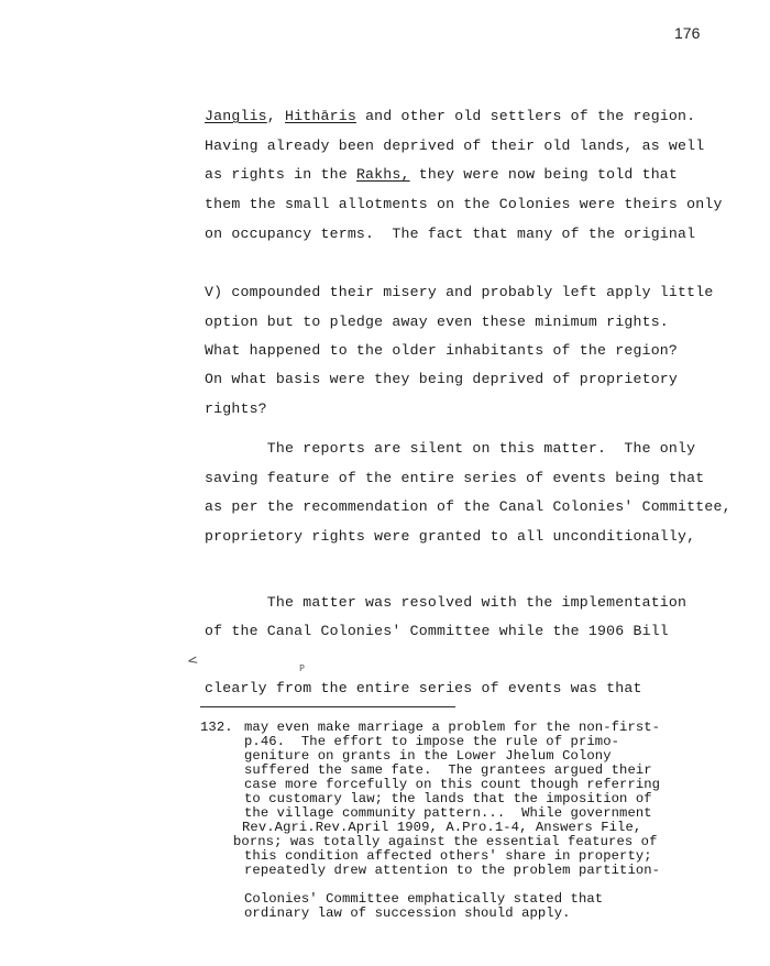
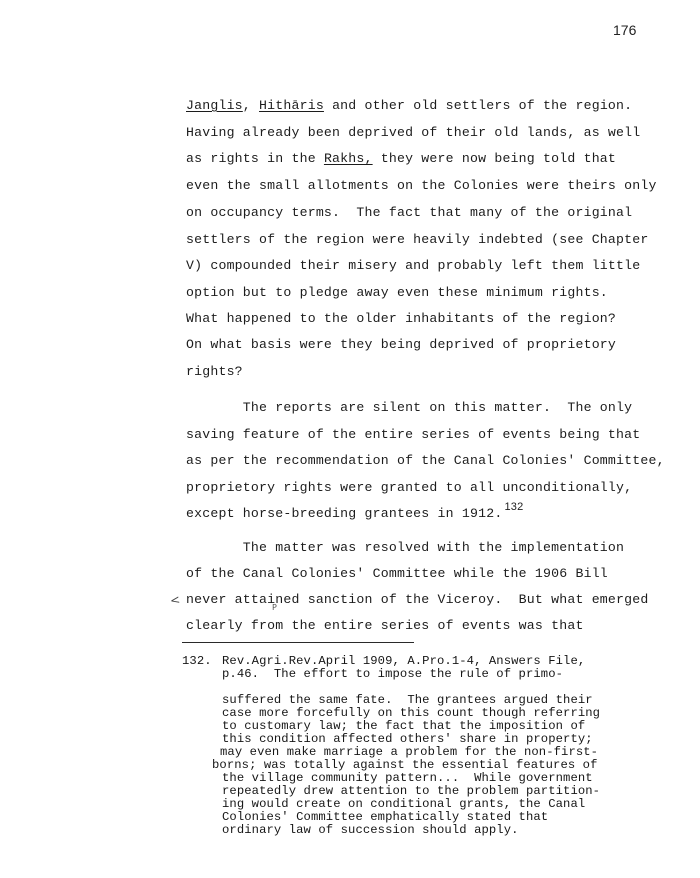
  176
  Janglis, Hithāris and other old settlers of the region.
  Having already been deprived of their old lands, as well
  as rights in the Rakhs, they were now being told that
- them the small allotments on the Colonies were theirs only
+ even the small allotments on the Colonies were theirs only
  on occupancy terms. The fact that many of the original
+ settlers of the region were heavily indebted (see Chapter
- V) compounded their misery and probably left apply little
+ V) compounded their misery and probably left them little
  option but to pledge away even these minimum rights.
  What happened to the older inhabitants of the region?
  On what basis were they being deprived of proprietory
  rights?
  The reports are silent on this matter. The only
  saving feature of the entire series of events being that
  as per the recommendation of the Canal Colonies' Committee,
  proprietory rights were granted to all unconditionally,
+ except horse-breeding grantees in 1912. 132
  The matter was resolved with the implementation
  of the Canal Colonies' Committee while the 1906 Bill
+ never attained sanction of the Viceroy. But what emerged
  clearly from the entire series of events was that
  P
  132.
- may even make marriage a problem for the non-first-
+ Rev.Agri.Rev.April 1909, A.Pro.1-4, Answers File,
  p.46. The effort to impose the rule of primo-
- geniture on grants in the Lower Jhelum Colony
  suffered the same fate. The grantees argued their
  case more forcefully on this count though referring
- to customary law; the lands that the imposition of
+ to customary law; the fact that the imposition of
- the village community pattern... While government
+ this condition affected others' share in property;
- Rev.Agri.Rev.April 1909, A.Pro.1-4, Answers File,
+ may even make marriage a problem for the non-first-
  borns; was totally against the essential features of
- this condition affected others' share in property;
+ the village community pattern... While government
  repeatedly drew attention to the problem partition-
+ ing would create on conditional grants, the Canal
  Colonies' Committee emphatically stated that
  ordinary law of succession should apply.
